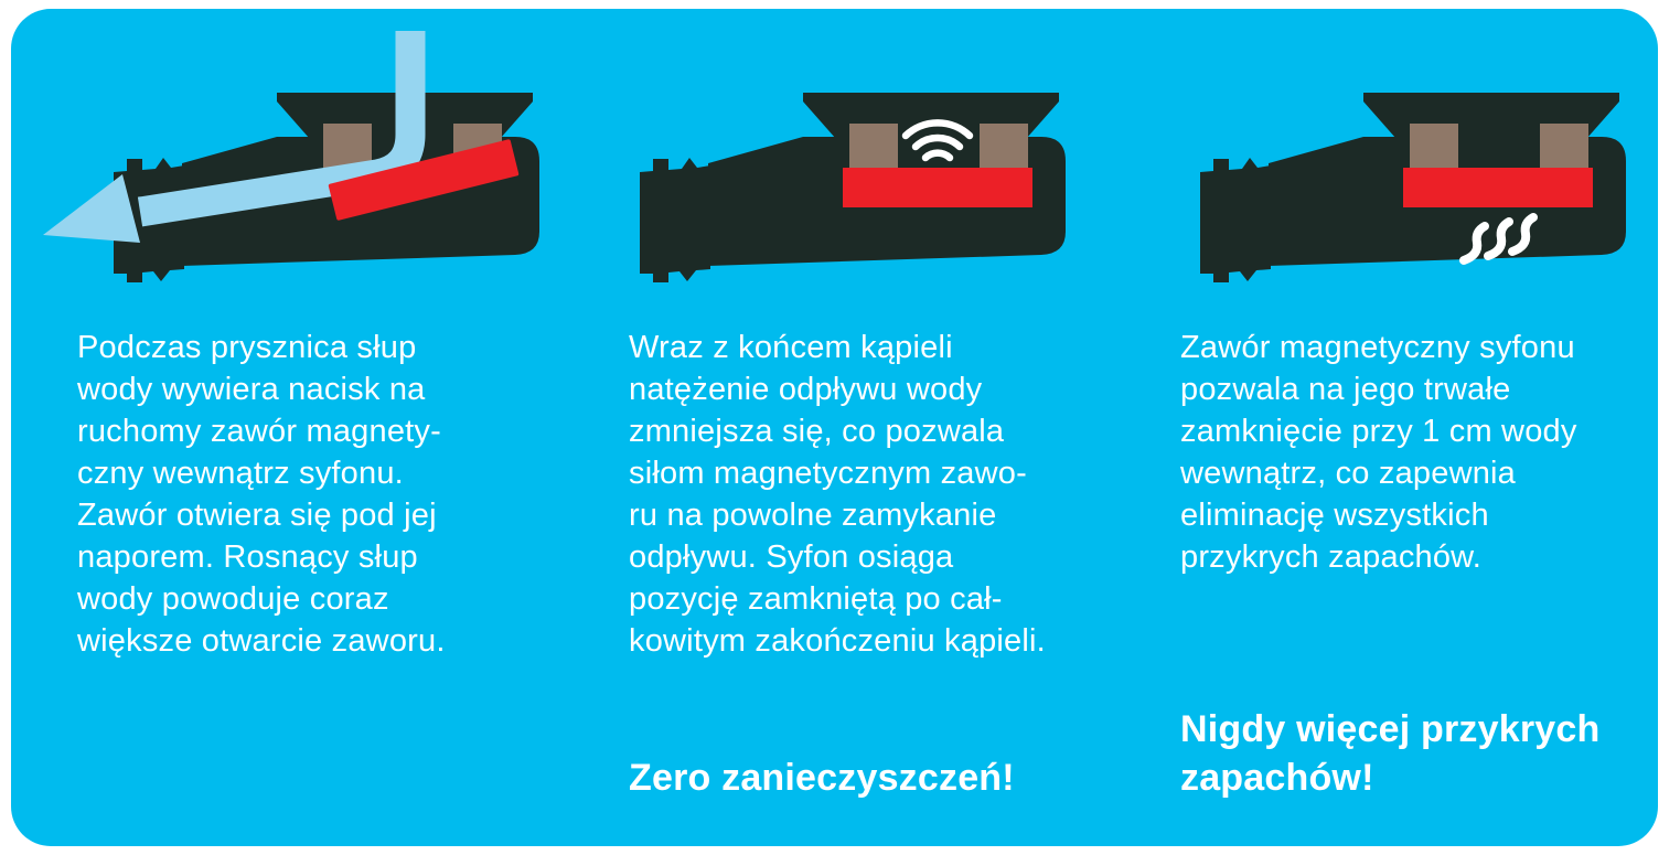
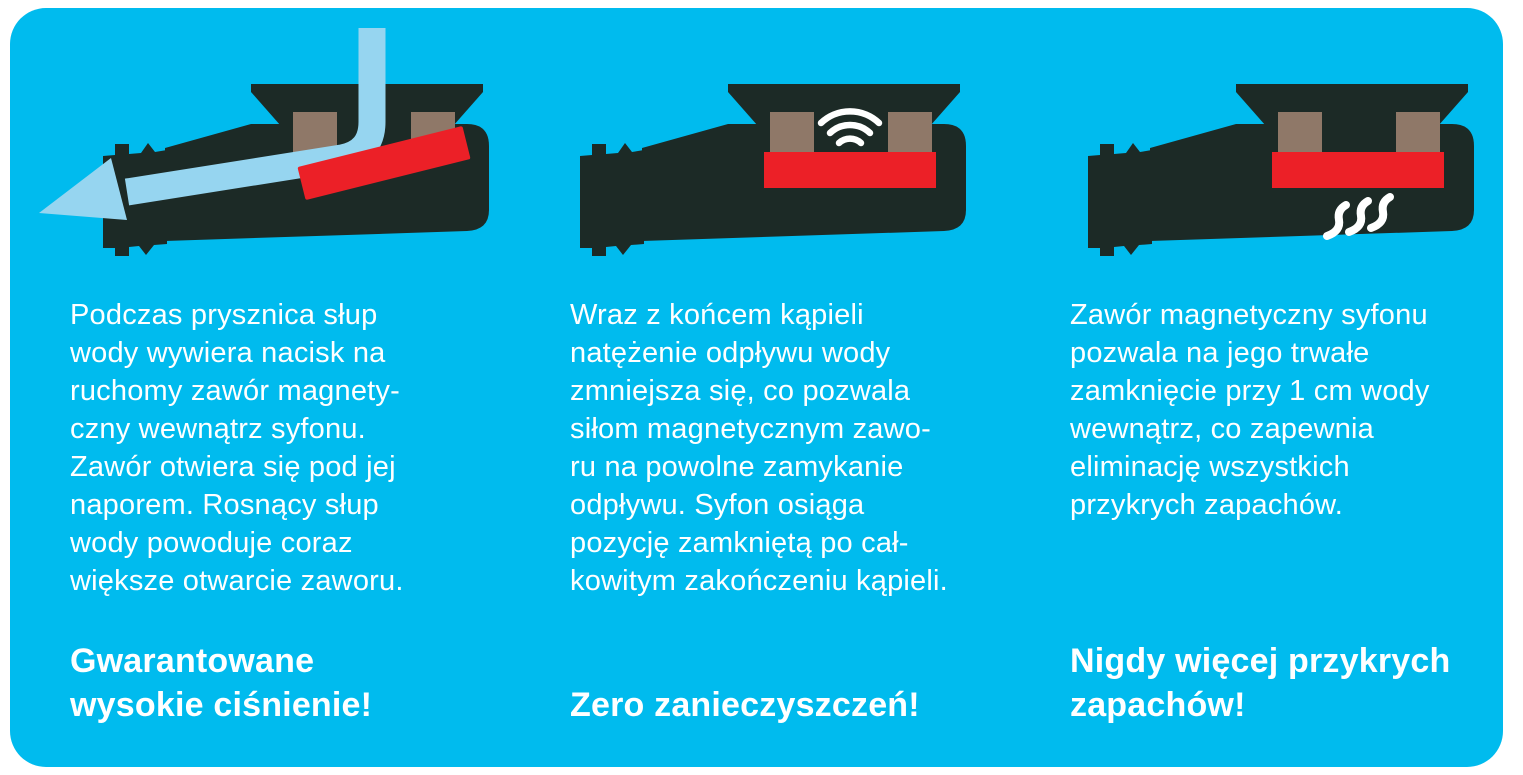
  Podczas prysznica słup
  wody wywiera nacisk na
  ruchomy zawór magnety-
  czny wewnątrz syfonu.
  Zawór otwiera się pod jej
  naporem. Rosnący słup
  wody powoduje coraz
  większe otwarcie zaworu.
+ Gwarantowane
+ wysokie ciśnienie!
  Wraz z końcem kąpieli
  natężenie odpływu wody
  zmniejsza się, co pozwala
  siłom magnetycznym zawo-
  ru na powolne zamykanie
  odpływu. Syfon osiąga
  pozycję zamkniętą po cał-
  kowitym zakończeniu kąpieli.
  Zero zanieczyszczeń!
  Zawór magnetyczny syfonu
  pozwala na jego trwałe
  zamknięcie przy 1 cm wody
  wewnątrz, co zapewnia
  eliminację wszystkich
  przykrych zapachów.
  Nigdy więcej przykrych
  zapachów!
